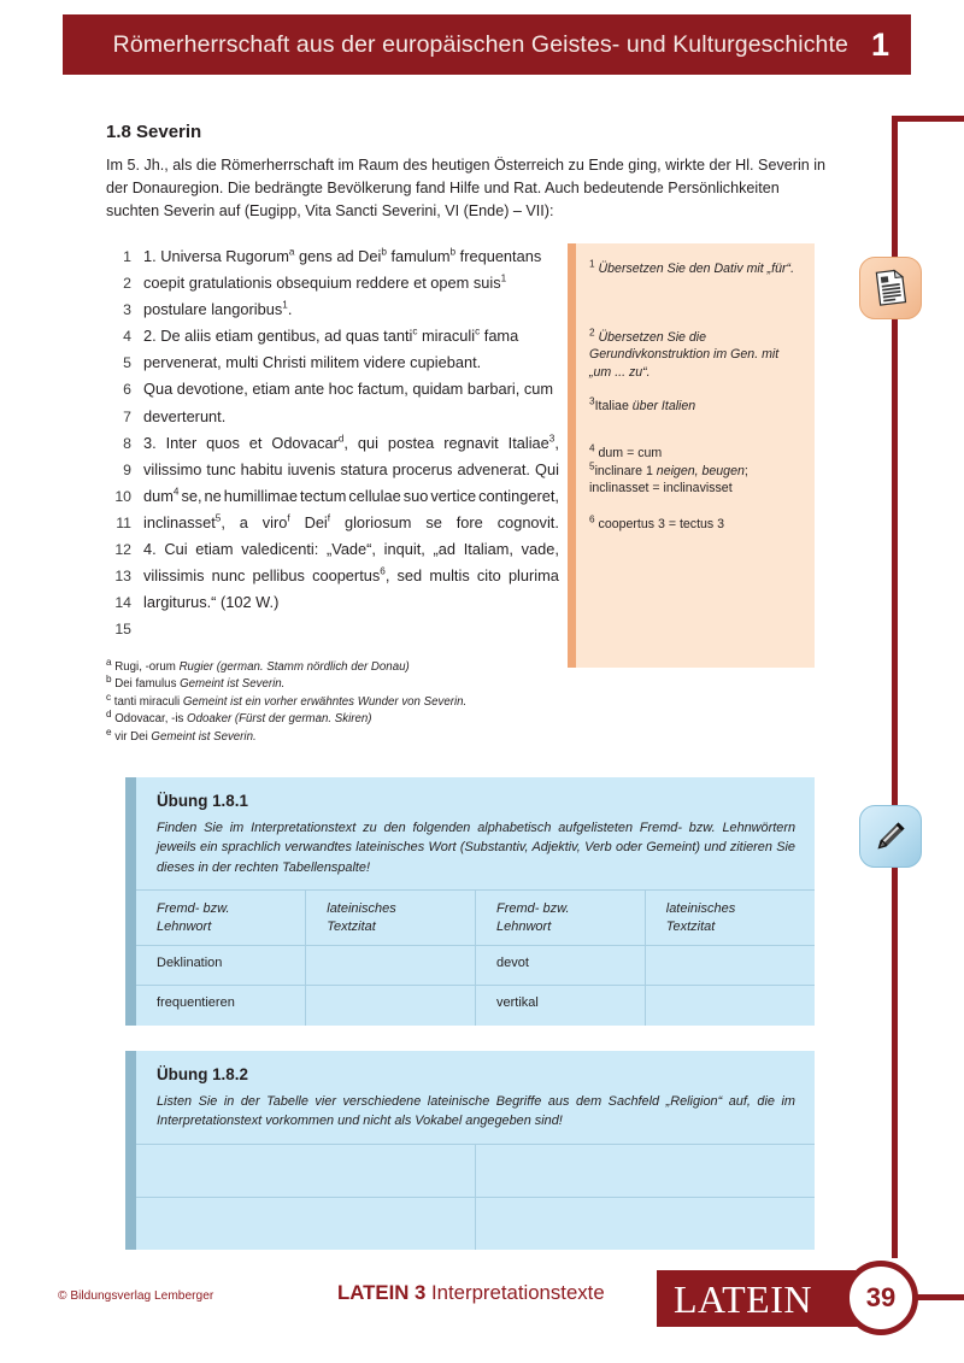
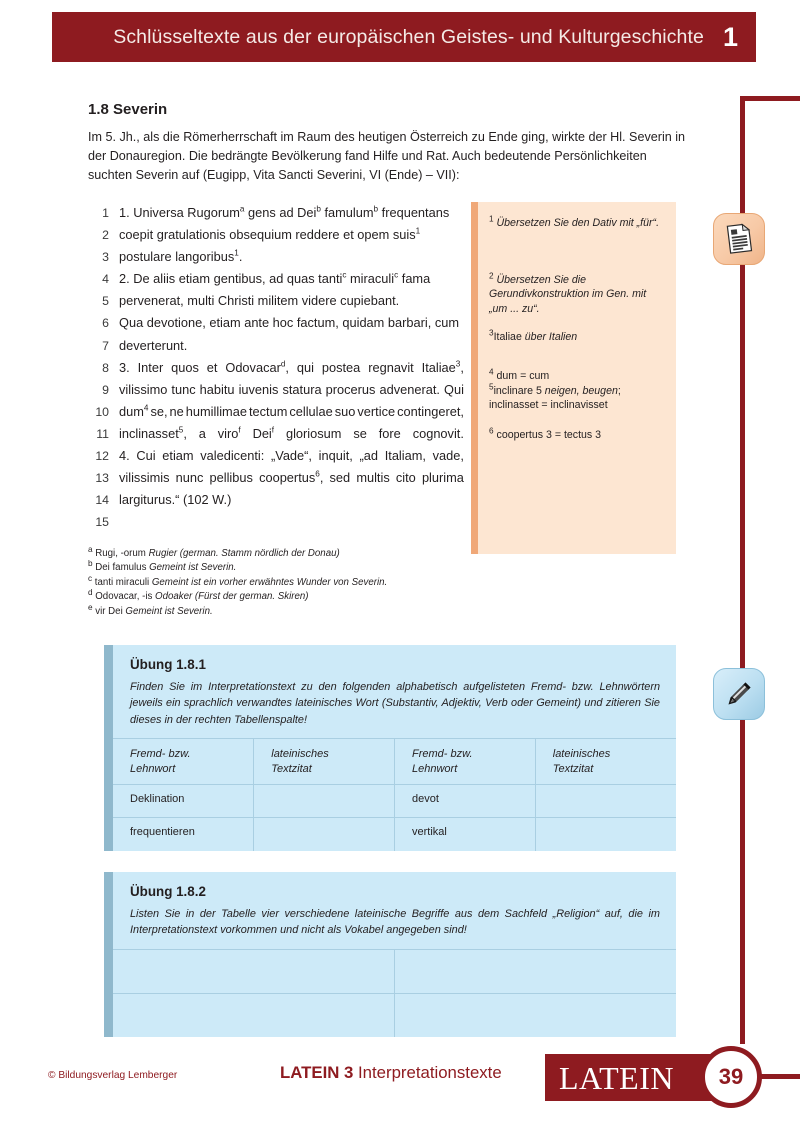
- Römerherrschaft aus der europäischen Geistes- und Kulturgeschichte
+ Schlüsseltexte aus der europäischen Geistes- und Kulturgeschichte
  1
  1.8 Severin
  Im 5. Jh., als die Römerherrschaft im Raum des heutigen Österreich zu Ende ging, wirkte der Hl. Severin in der Donauregion. Die bedrängte Bevölkerung fand Hilfe und Rat. Auch bedeutende Persönlichkeiten suchten Severin auf (Eugipp, Vita Sancti Severini, VI (Ende) – VII):
  1
  2
  3
  4
  5
  6
  7
  8
  9
  10
  11
  12
  13
  14
  15
  1. Universa Rugoruma gens ad Deib famulumb frequentans
  coepit gratulationis obsequium reddere et opem suis1
  postulare langoribus1.
  2. De aliis etiam gentibus, ad quas tantic miraculic fama
  pervenerat, multi Christi militem videre cupiebant.
  Qua devotione, etiam ante hoc factum, quidam barbari, cum
  deverterunt.
  3.
  Inter
  quos
  et
  Odovacard,
  qui
  postea
  regnavit
  Italiae3,
  vilissimo
  tunc
  habitu
  iuvenis
  statura
  procerus
  advenerat.
  Qui
  dum4
  se,
  ne
  humillimae
  tectum
  cellulae
  suo
  vertice
  contingeret,
  inclinasset5,
  a
  virof
  Deif
  gloriosum
  se
  fore
  cognovit.
  4.
  Cui
  etiam
  valedicenti:
  „Vade“,
  inquit,
  „ad
  Italiam,
  vade,
  vilissimis
  nunc
  pellibus
  coopertus6,
  sed
  multis
  cito
  plurima
  largiturus.“ (102 W.)
  1 Übersetzen Sie den Dativ mit „für“.
  2 Übersetzen Sie die Gerundivkonstruktion im Gen. mit „um ... zu“.
  3Italiae über Italien
  4 dum = cum
- 5inclinare 1 neigen, beugen; inclinasset = inclinavisset
+ 5inclinare 5 neigen, beugen; inclinasset = inclinavisset
  6 coopertus 3 = tectus 3
  a Rugi, -orum Rugier (german. Stamm nördlich der Donau)
  b Dei famulus Gemeint ist Severin.
  c tanti miraculi Gemeint ist ein vorher erwähntes Wunder von Severin.
  d Odovacar, -is Odoaker (Fürst der german. Skiren)
  e vir Dei Gemeint ist Severin.
  Übung 1.8.1
  Finden Sie im Interpretationstext zu den folgenden alphabetisch aufgelisteten Fremd- bzw. Lehnwörtern jeweils ein sprachlich verwandtes lateinisches Wort (Substantiv, Adjektiv, Verb oder Gemeint) und zitieren Sie dieses in der rechten Tabellenspalte!
  Fremd- bzw.Lehnwort	lateinischesTextzitat	Fremd- bzw.Lehnwort	lateinischesTextzitat
  Deklination		devot
  frequentieren		vertikal
  Übung 1.8.2
  Listen Sie in der Tabelle vier verschiedene lateinische Begriffe aus dem Sachfeld „Religion“ auf, die im Interpretationstext vorkommen und nicht als Vokabel angegeben sind!
  © Bildungsverlag Lemberger
  LATEIN 3 Interpretationstexte
  LATEIN
  39
